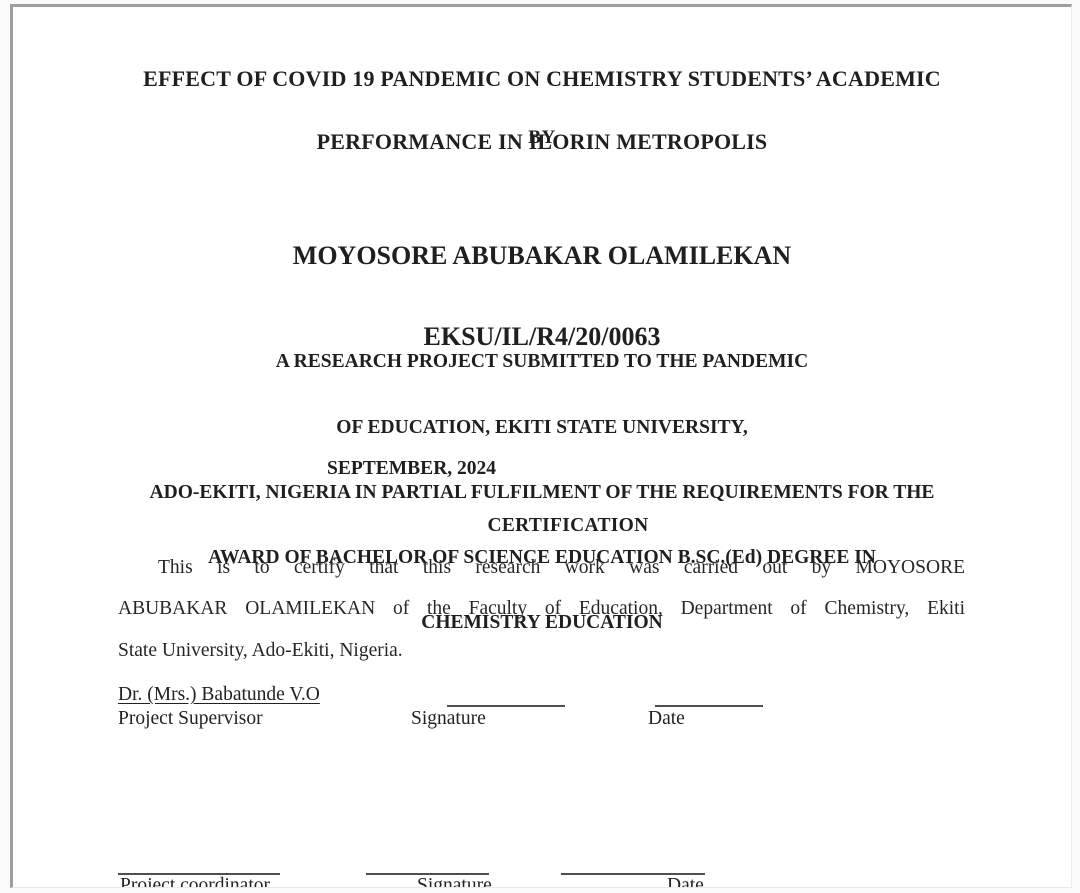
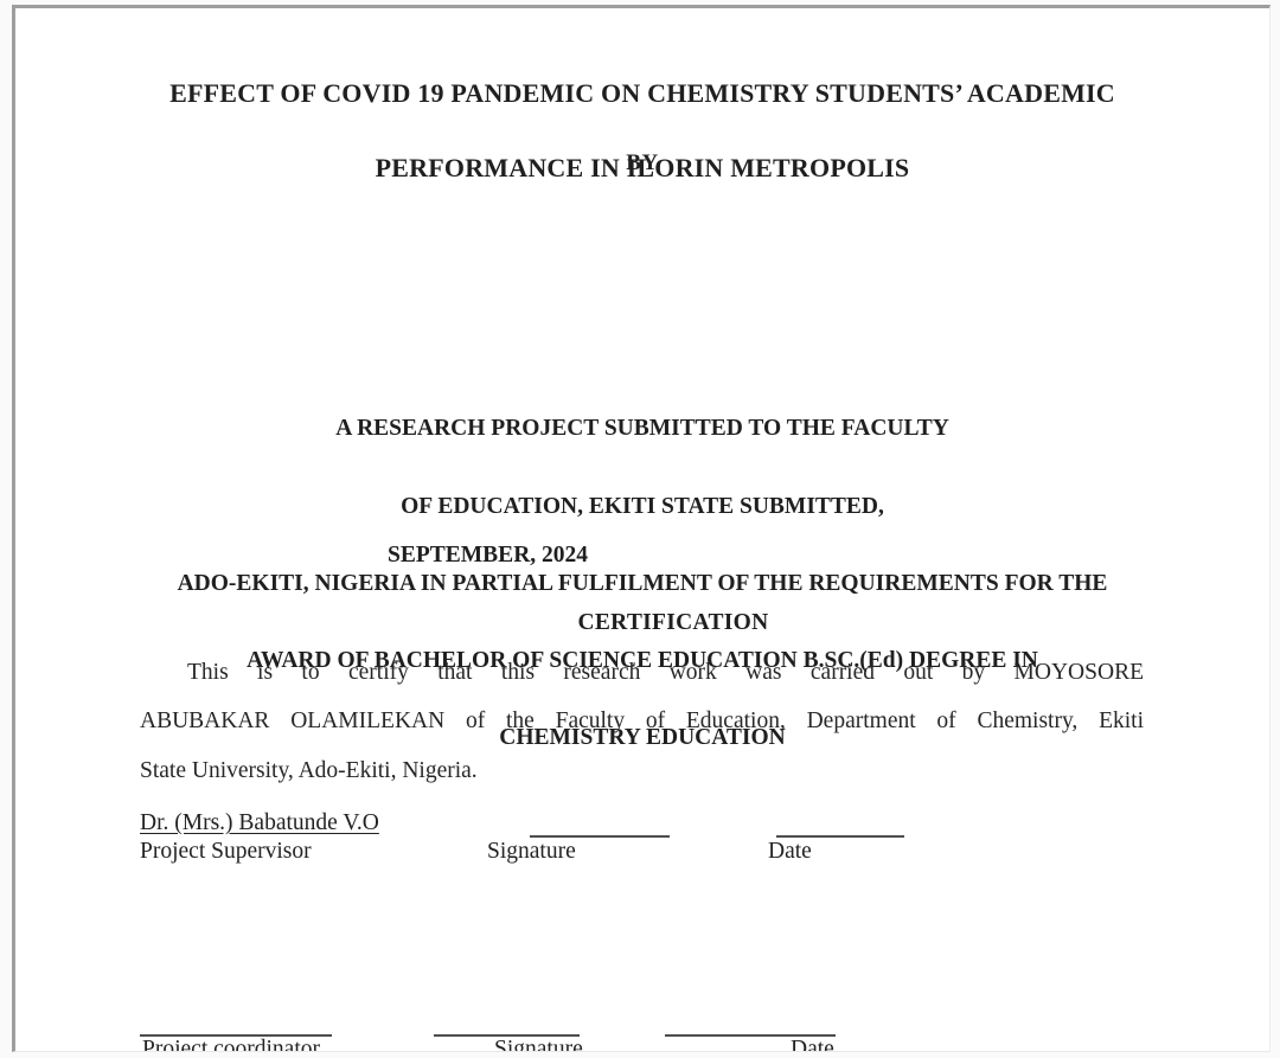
  EFFECT OF COVID 19 PANDEMIC ON CHEMISTRY STUDENTS’ ACADEMIC
  PERFORMANCE IN ILORIN METROPOLIS
  BY
- MOYOSORE ABUBAKAR OLAMILEKAN
- EKSU/IL/R4/20/0063
- A RESEARCH PROJECT SUBMITTED TO THE PANDEMIC
+ A RESEARCH PROJECT SUBMITTED TO THE FACULTY
- OF EDUCATION, EKITI STATE UNIVERSITY,
+ OF EDUCATION, EKITI STATE SUBMITTED,
  ADO-EKITI, NIGERIA IN PARTIAL FULFILMENT OF THE REQUIREMENTS FOR THE
  AWARD OF BACHELOR OF SCIENCE EDUCATION B.SC.(Ed) DEGREE IN
  CHEMISTRY EDUCATION
  SEPTEMBER, 2024
  CERTIFICATION
  This is to certify that this research work was carried out by MOYOSORE
  ABUBAKAR OLAMILEKAN of the Faculty of Education, Department of Chemistry, Ekiti
  State University, Ado-Ekiti, Nigeria.
  Dr. (Mrs.) Babatunde V.O
  Project Supervisor
  Signature
  Date
  Project coordinator
  Signature
  Date
